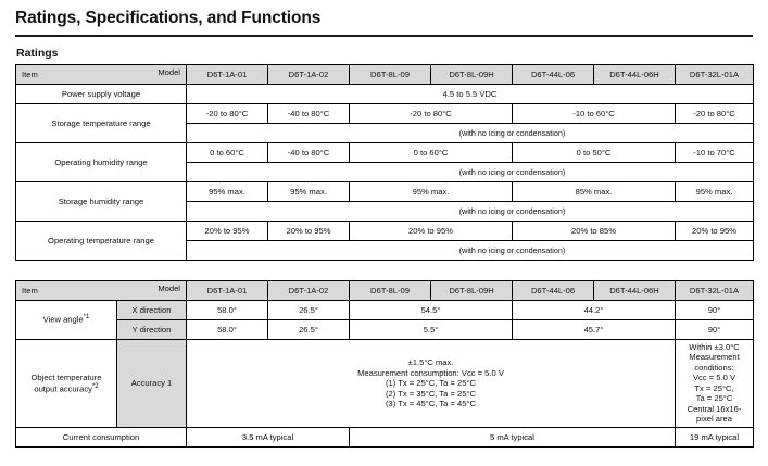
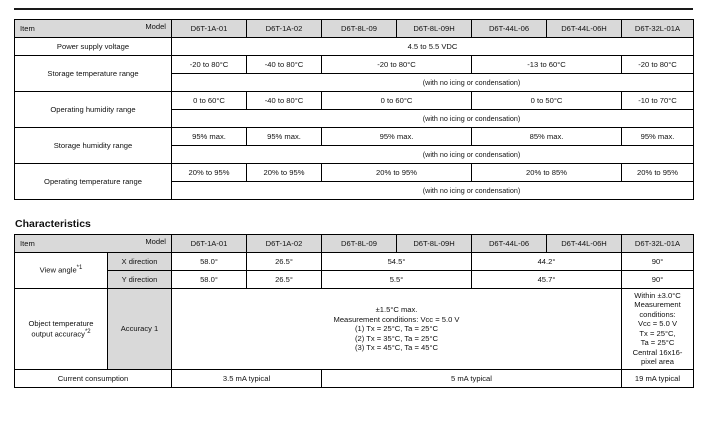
- Ratings, Specifications, and Functions
- Ratings
  Item Model	D6T-1A-01	D6T-1A-02	D6T-8L-09	D6T-8L-09H	D6T-44L-06	D6T-44L-06H	D6T-32L-01A
  Power supply voltage	4.5 to 5.5 VDC
- Storage temperature range	-20 to 80°C	-40 to 80°C	-20 to 80°C	-10 to 60°C	-20 to 80°C
+ Storage temperature range	-20 to 80°C	-40 to 80°C	-20 to 80°C	-13 to 60°C	-20 to 80°C
  		(with no icing or condensation)
  Operating humidity range	0 to 60°C	-40 to 80°C	0 to 60°C	0 to 50°C	-10 to 70°C
  		(with no icing or condensation)
  Storage humidity range	95% max.	95% max.	95% max.	85% max.	95% max.
  		(with no icing or condensation)
  Operating temperature range	20% to 95%	20% to 95%	20% to 95%	20% to 85%	20% to 95%
  		(with no icing or condensation)
+ Characteristics
  Item Model	D6T-1A-01	D6T-1A-02	D6T-8L-09	D6T-8L-09H	D6T-44L-06	D6T-44L-06H	D6T-32L-01A
  View angle	X direction	58.0°	26.5°	54.5°	44.2°	90°
  Y direction	58.0°	26.5°	5.5°	45.7°	90°
- Object temperature output accuracy	Accuracy 1	±1.5°C max. Measurement consumption: Vcc = 5.0 V (1) Tx = 25°C, Ta = 25°C (2) Tx = 35°C, Ta = 25°C (3) Tx = 45°C, Ta = 45°C	Within ±3.0°C Measurement conditions: Vcc = 5.0 V Tx = 25°C, Ta = 25°C Central 16x16- pixel area
+ Object temperature output accuracy	Accuracy 1	±1.5°C max. Measurement conditions: Vcc = 5.0 V (1) Tx = 25°C, Ta = 25°C (2) Tx = 35°C, Ta = 25°C (3) Tx = 45°C, Ta = 45°C	Within ±3.0°C Measurement conditions: Vcc = 5.0 V Tx = 25°C, Ta = 25°C Central 16x16- pixel area
  Current consumption	3.5 mA typical	5 mA typical	19 mA typical
